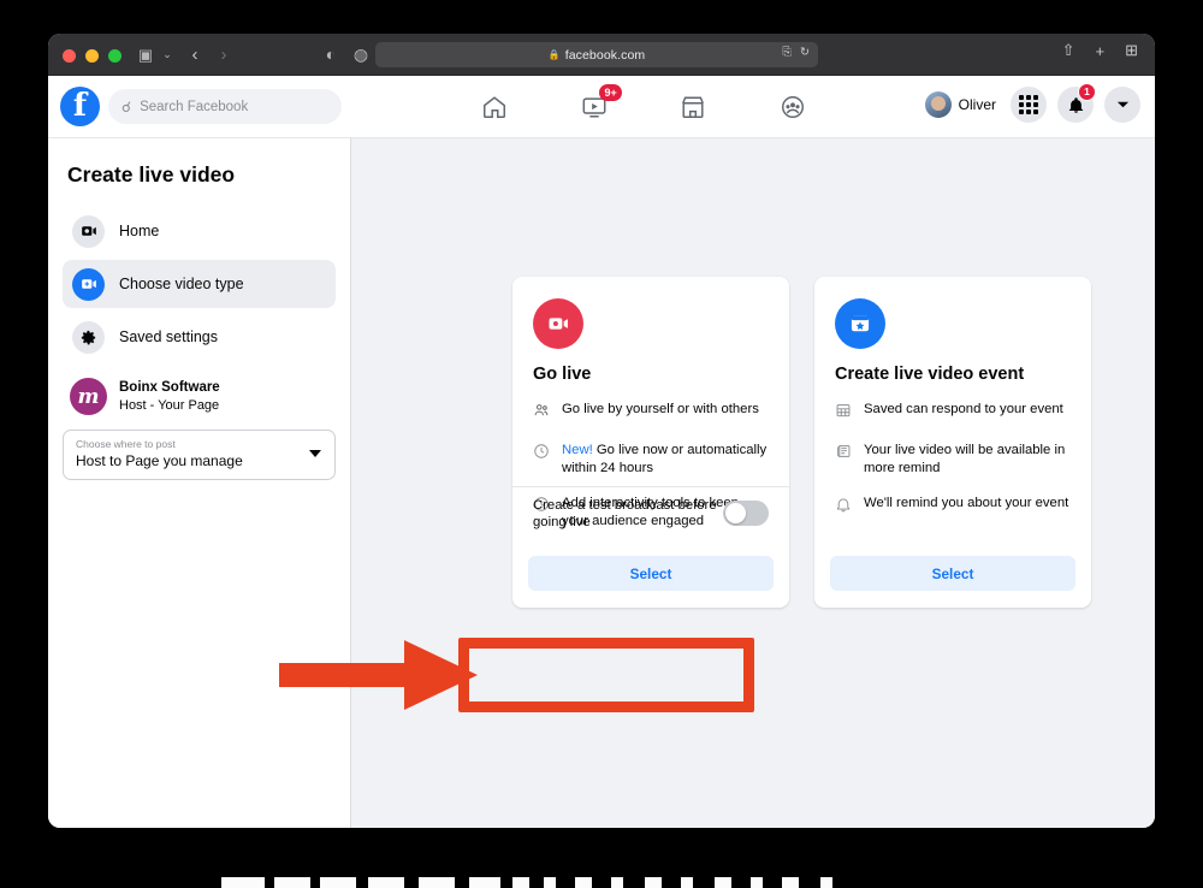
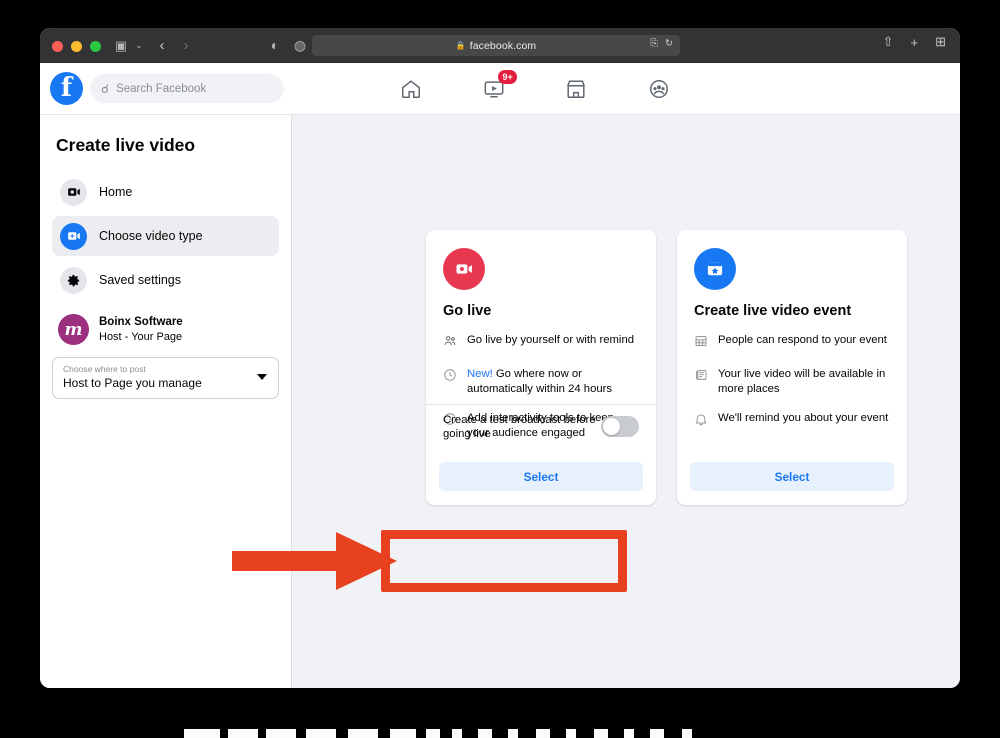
  ▣
  ⌄
  ‹
  ›
  ◐
  ◍
  🔒
  facebook.com
  ⎘
  ↻
  ⇧
  +
  ⊞
  f
  ☌
  Search Facebook
  9+
- Oliver
- 1
  Create live video
  Home
  Choose video type
  Saved settings
  m
  Boinx Software
  Host - Your Page
  Choose where to post
  Host to Page you manage
  Go live
- Go live by yourself or with others
+ Go live by yourself or with remind
- New! Go live now or automatically within 24 hours
+ New! Go where now or automatically within 24 hours
  Add interactivity tools to ke your audience engaged
  Create a test broadcast before going live
  Select
  Create live video event
- Saved can respond to your event
+ People can respond to your event
- Your live video will be available in more remind
+ Your live video will be available in more places
  We'll remind you about your event
  Select
